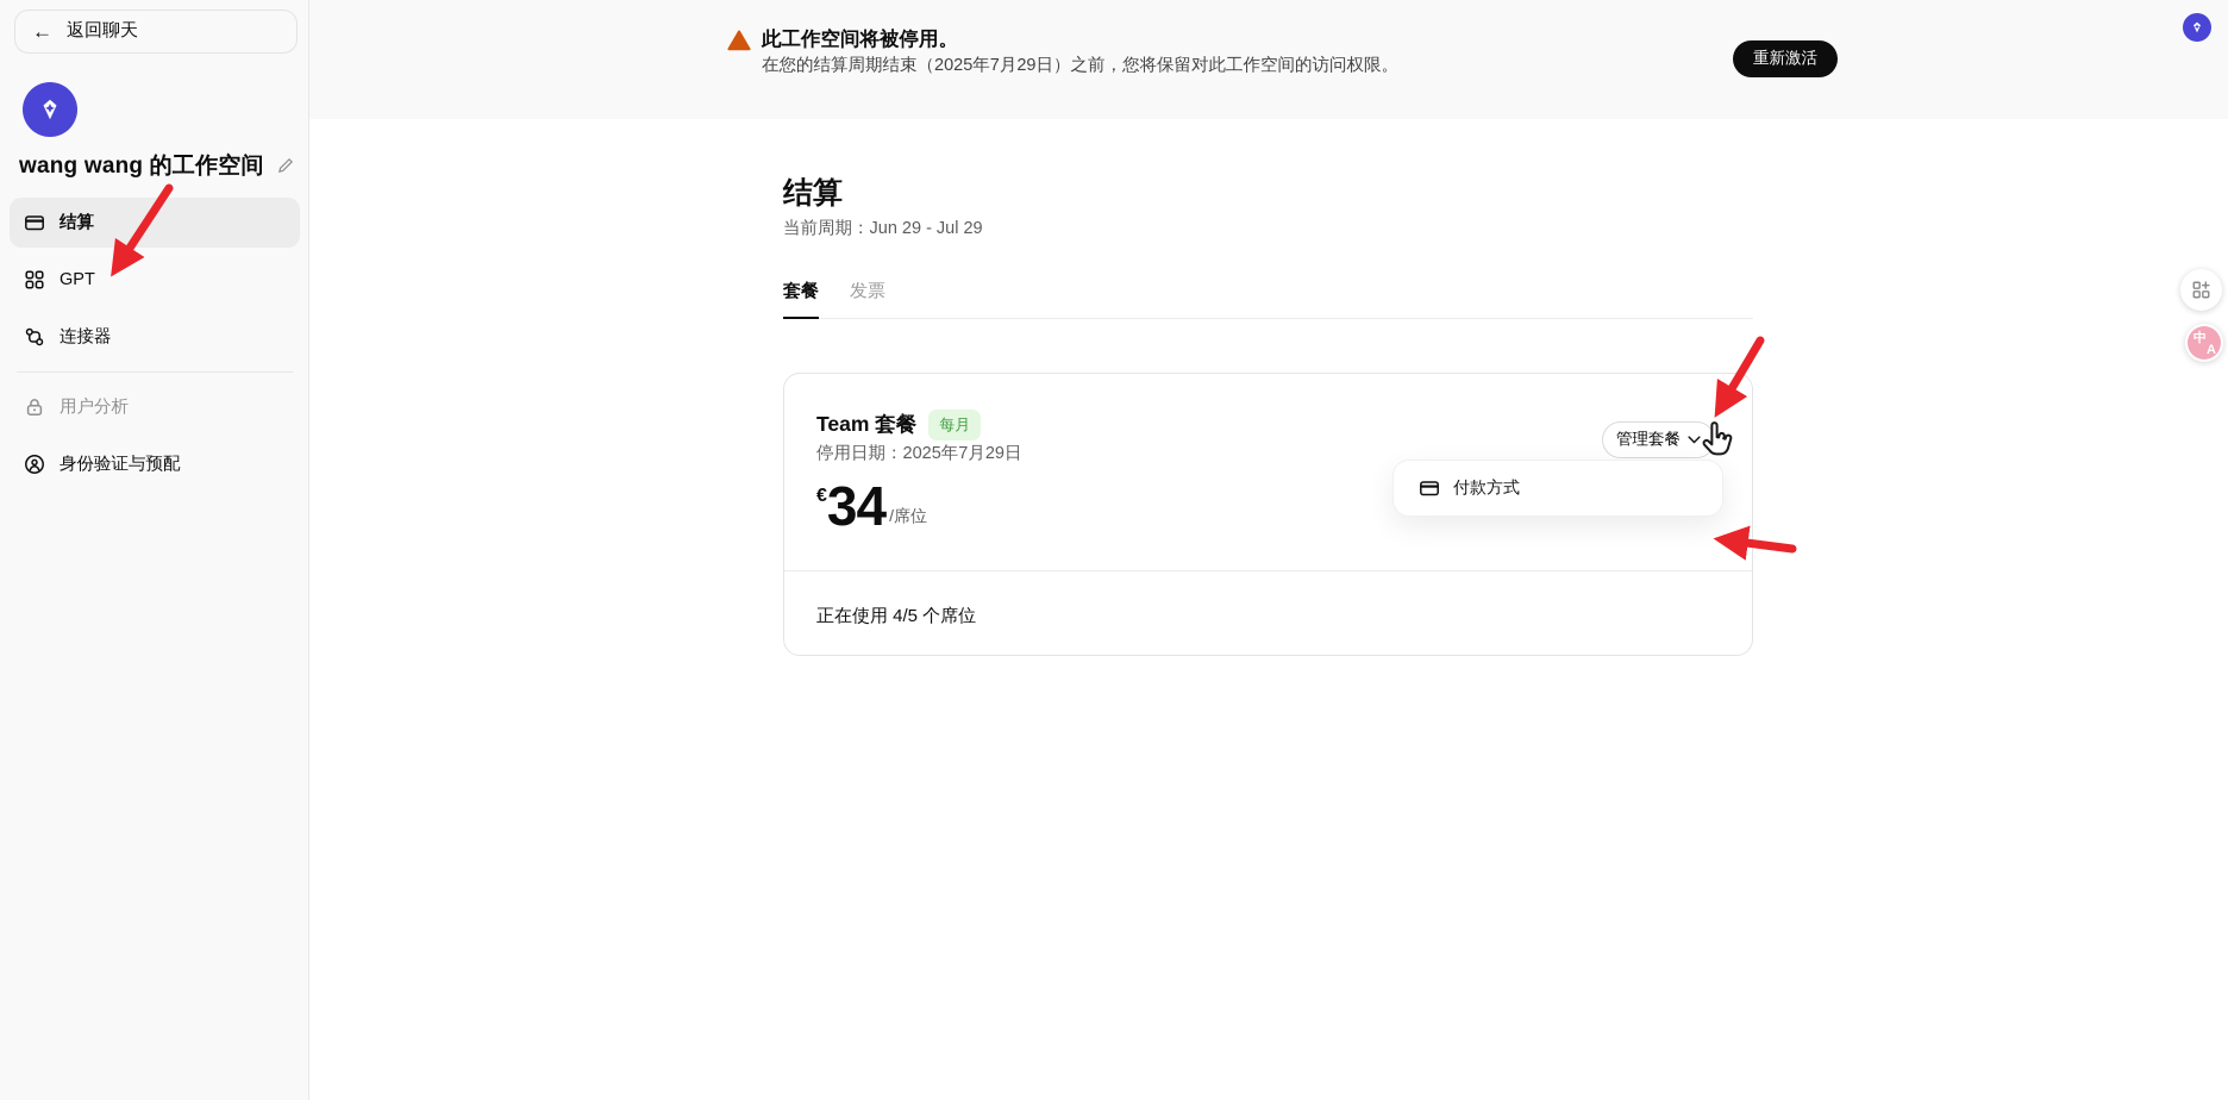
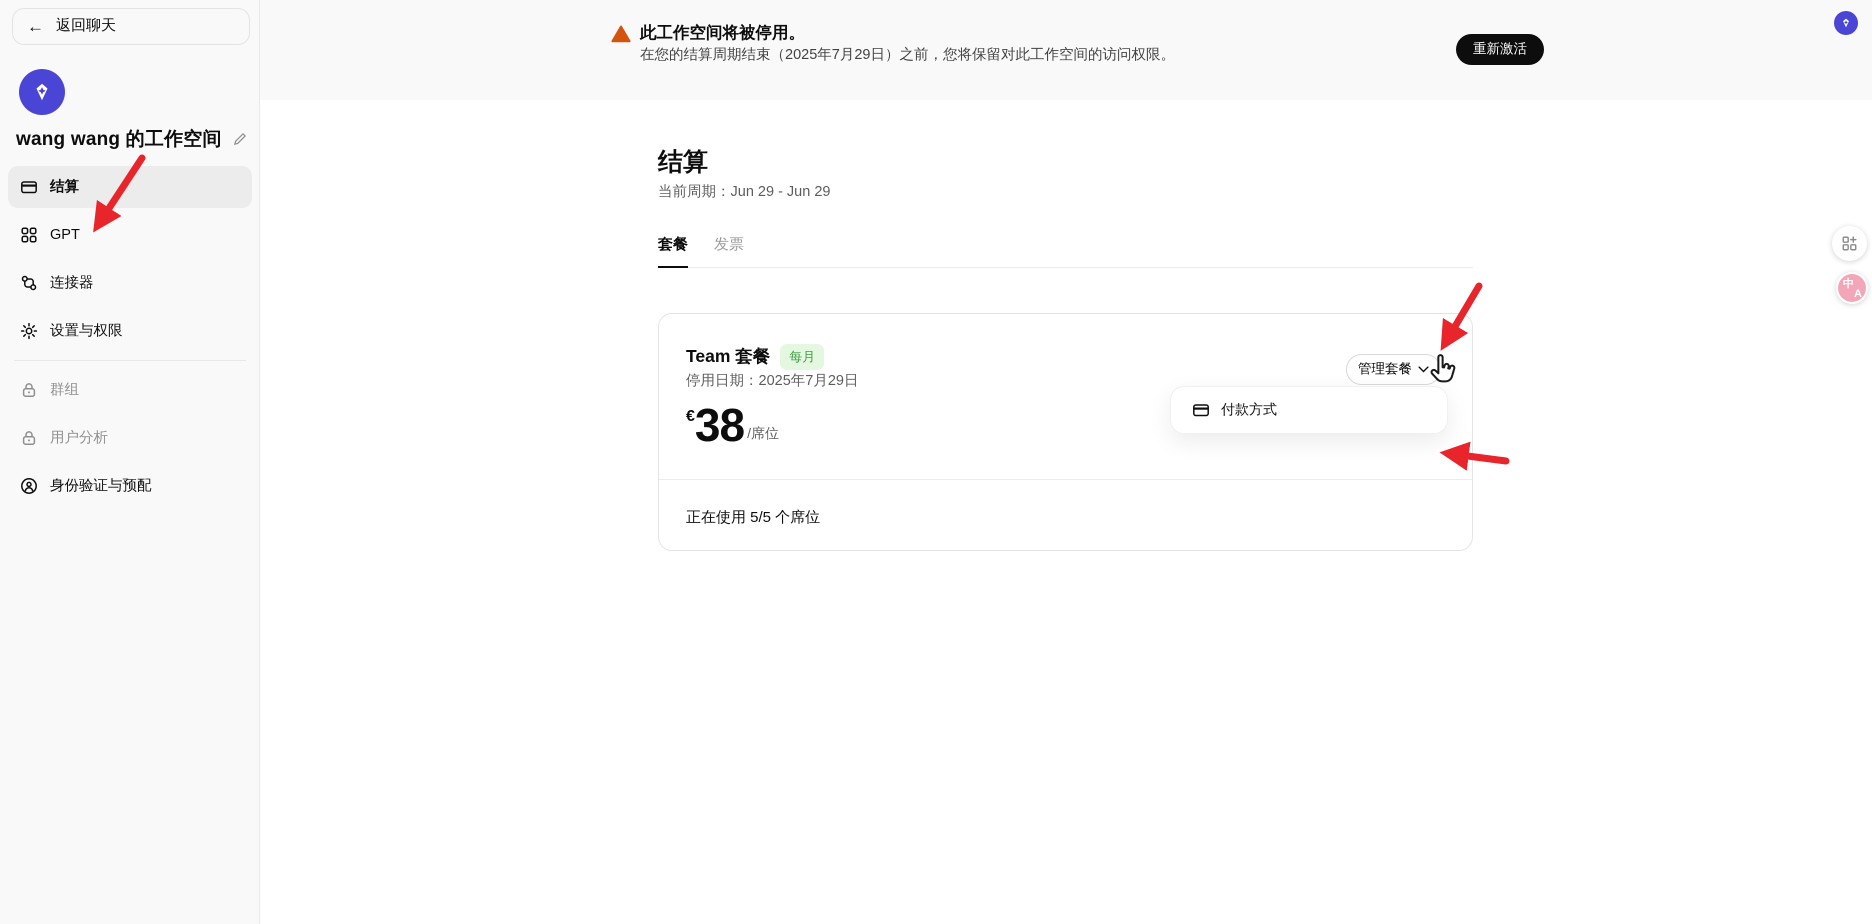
  ←
  返回聊天
  wang wang 的工作空间
  结算
  GPT
  连接器
+ 设置与权限
+ 群组
  用户分析
  身份验证与预配
  此工作空间将被停用。
  在您的结算周期结束（2025年7月29日）之前，您将保留对此工作空间的访问权限。
  重新激活
  结算
- 当前周期：Jun 29 - Jul 29
+ 当前周期：Jun 29 - Jun 29
  套餐
  发票
  Team 套餐
  每月
  停用日期：2025年7月29日
  €
- 34
+ 38
  /席位
  管理套餐
- 正在使用 4/5 个席位
+ 正在使用 5/5 个席位
  付款方式
  中
  A
